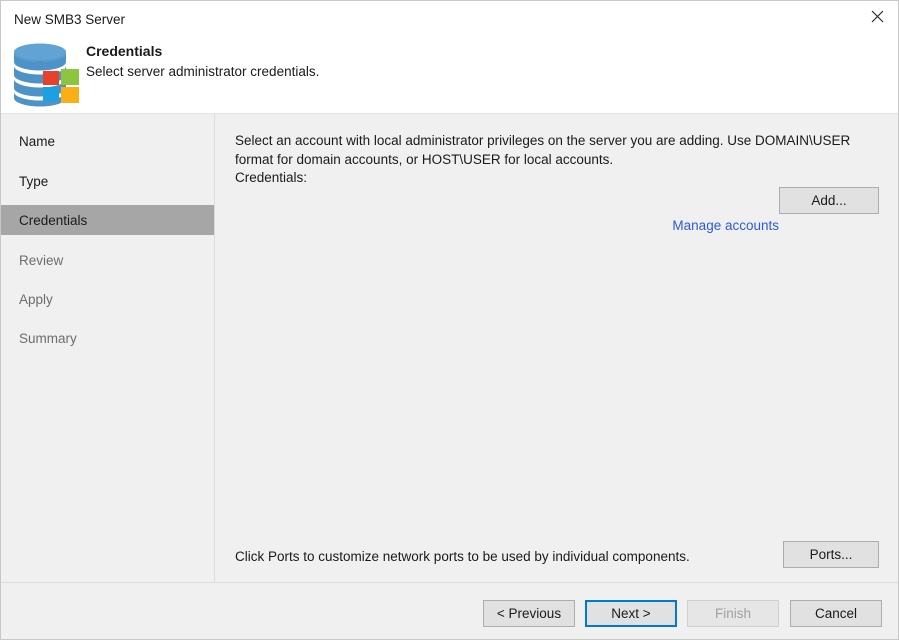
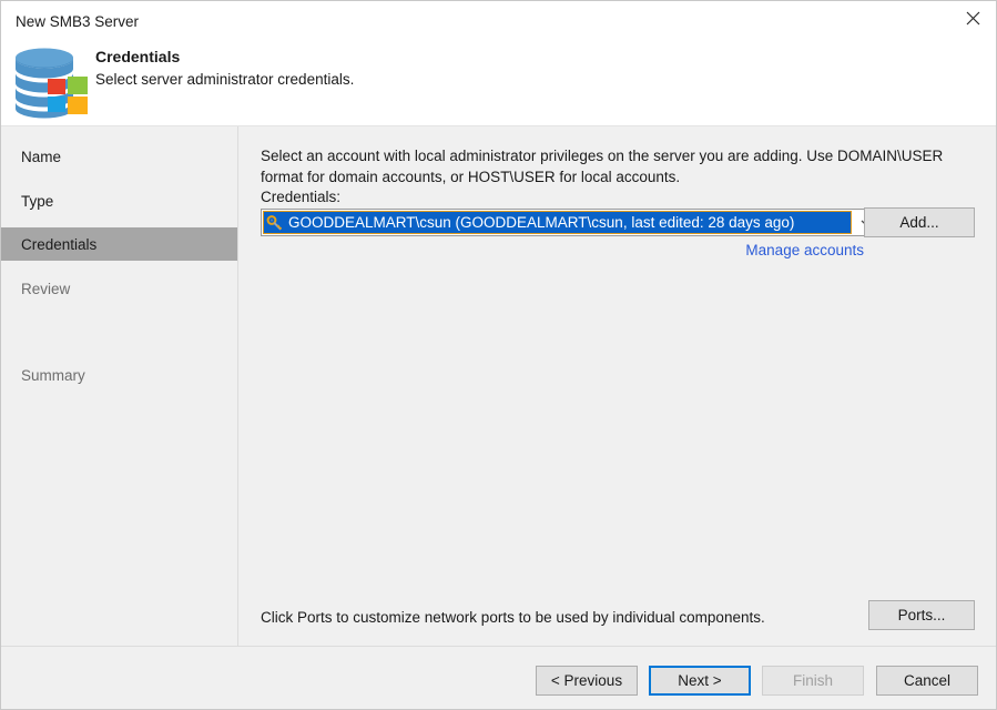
  New SMB3 Server
  Credentials
  Select server administrator credentials.
  Name
  Type
  Credentials
  Review
- Apply
  Summary
  Select an account with local administrator privileges on the server you are adding. Use DOMAIN\USER format for domain accounts, or HOST\USER for local accounts.
  Credentials:
+ GOODDEALMART\csun (GOODDEALMART\csun, last edited: 28 days ago)
  Add...
  Manage accounts
  Click Ports to customize network ports to be used by individual components.
  Ports...
  < Previous
  Next >
  Finish
  Cancel
